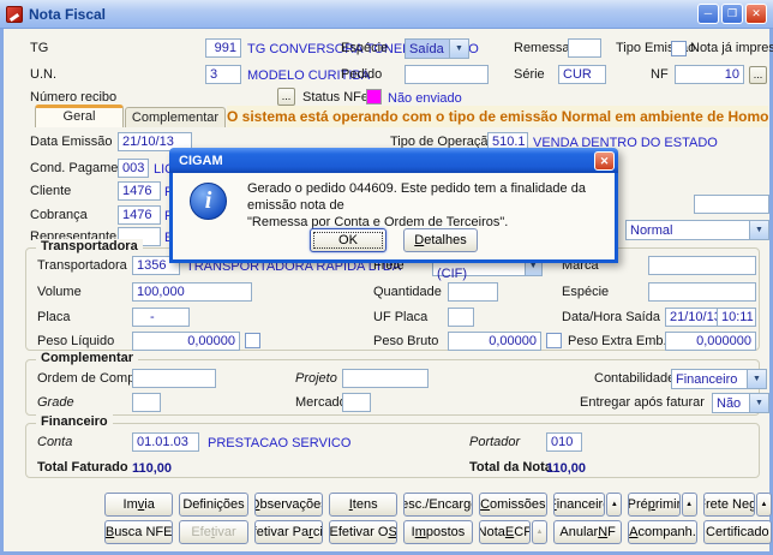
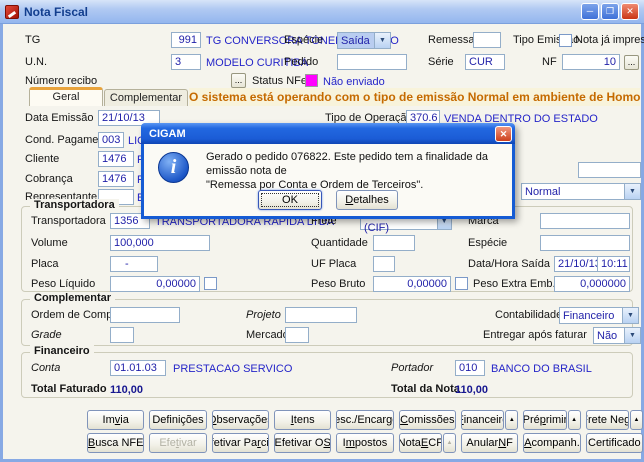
  Nota Fiscal
  ─
  ❐
  ✕
  TG
  991
  Espécie
  Saída
  Remessa
  Tipo Emio
  Nota já impres
  U.N.
  3
  MODELO CURITIBA
  Pedido
  Série
  CUR
  NF
  10
  ...
  Número recibo
  ...
  Status NFe
  Não enviado
  Geral
  Complementar
  O sistema está operando com o tipo de emissão Normal em ambiente de Homo
  Data Emissão
  21/10/13
  Tipo de Operaçã
- 510.1
+ 370.6
  VENDA DENTRO DO ESTADO
  Cond. Pagame
  003
  Cliente
  1476
  Cobrança
  1476
  Representante
  Normal
  Transportadora
  Transportadora
  1356
  TRANSPORTADORA RAPIDA LTDA
  Frete
  Marca
  Volume
  100,000
  Quantidade
  Espécie
  Placa
  -
  UF Placa
  Data/Hora Saída
  21/10/1
  10:11
  Peso Líquido
  0,00000
  Peso Bruto
  0,00000
  Peso Extra Emb
  0,000000
  Complementar
  Ordem de Com
  Projeto
  Contabilidad
  Financeiro
  Grade
  Mercad
  Entregar após faturar
  Não
  Financeiro
  Conta
  01.01.03
  PRESTACAO SERVICO
  Portador
  010
+ BANCO DO BRASIL
  Total Faturado
  110,00
  Total da Nota
  110,00
  Im
  v
  ia
  Definições
  O
  bservaçõe
  I
  tens
  esc./Encarg
  C
  omissões
  inanceir
  Pré
  p
  rimir
  rete Ne
  g
  B
  usca NFE
  Efe
  t
  ivar
  fetivar Pa
  r
  Efetivar O
  S
  I
  m
  postos
  Nota
  E
  CF
  Anular
  N
  F
  A
  companh.
  Certificado
  CIGAM
  ✕
  i
- Gerado o pedido 044609. Este pedido tem a finalidade da emissão nota de
+ Gerado o pedido 076822. Este pedido tem a finalidade da emissão nota de
  "Remessa por Conta e Ordem de Terceiros".
  OK
  D
  etalhes
